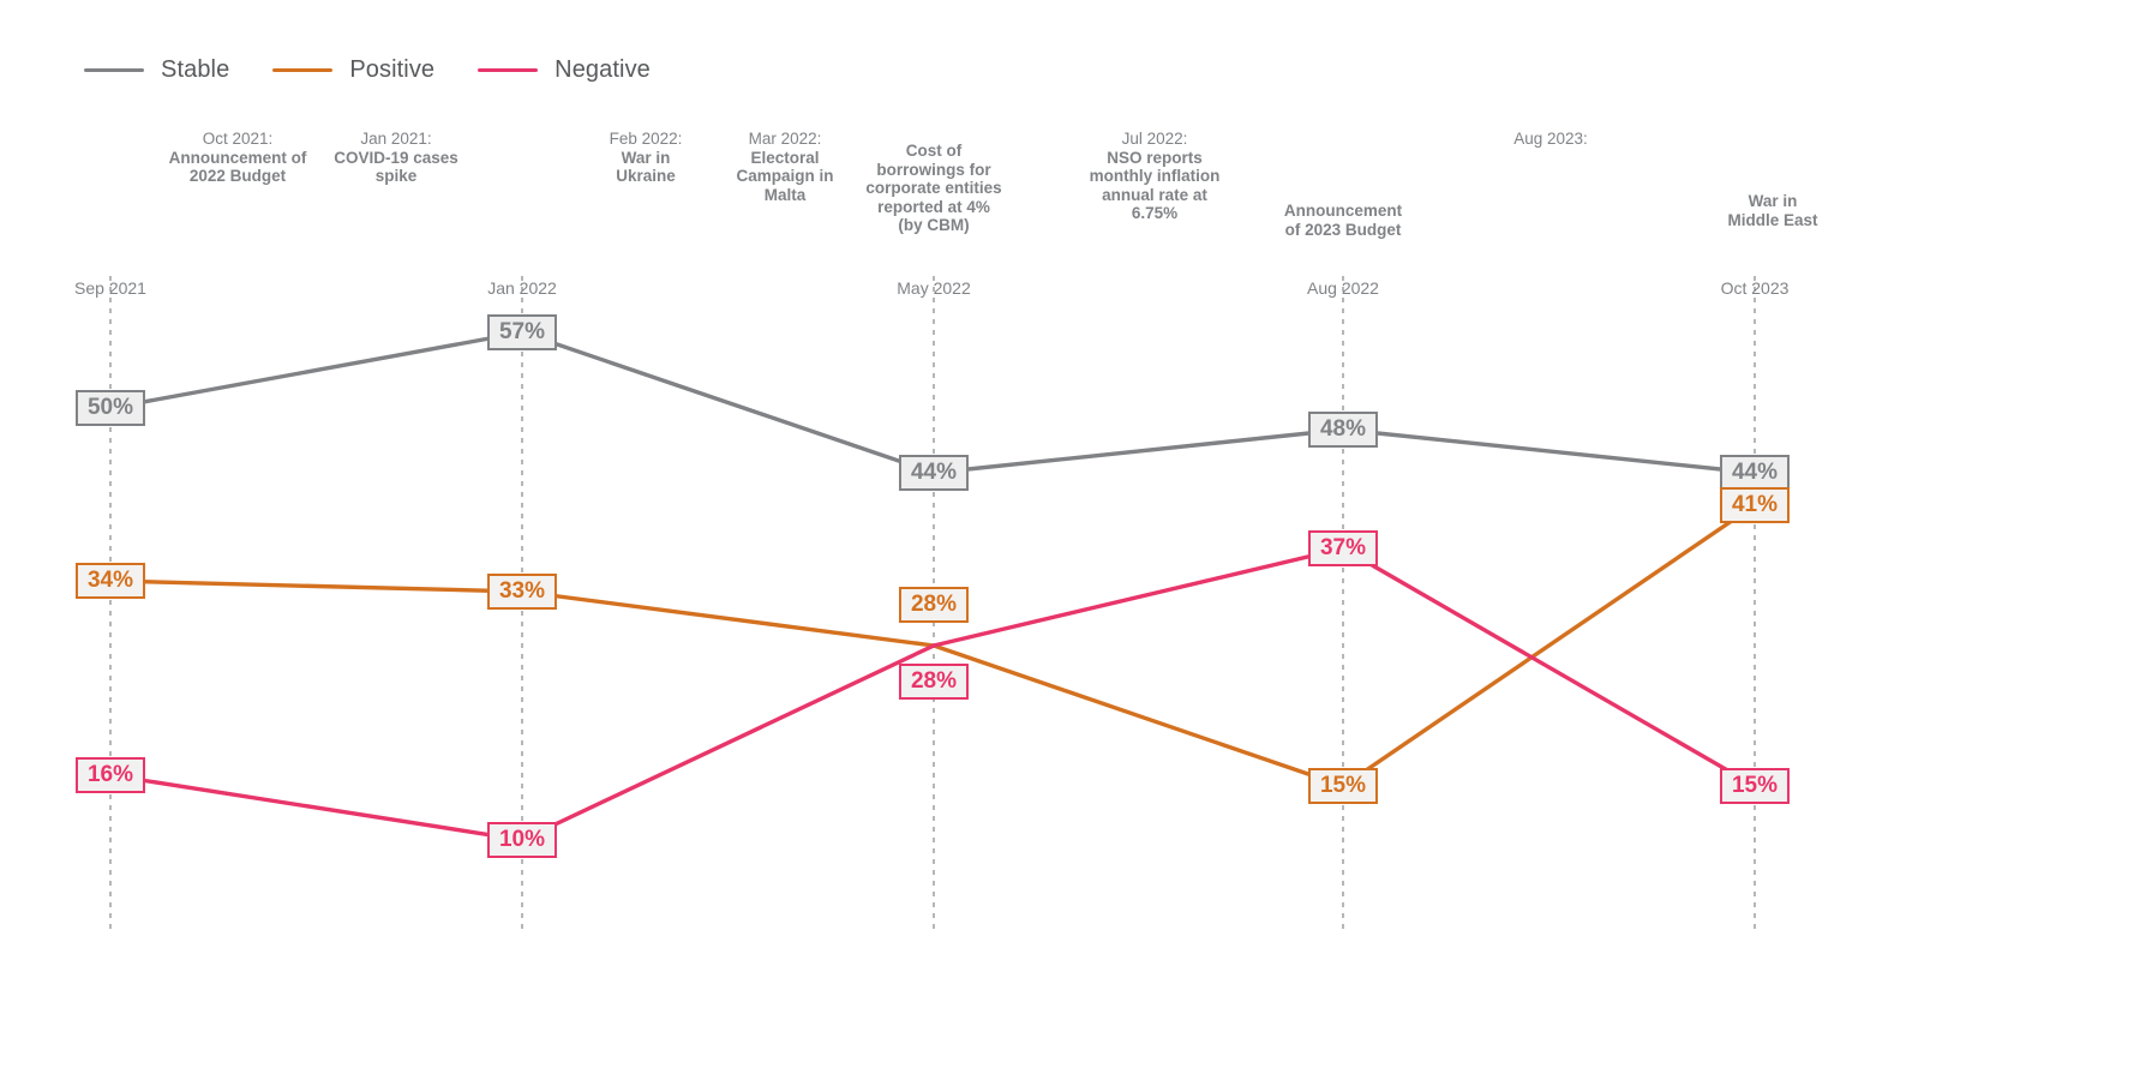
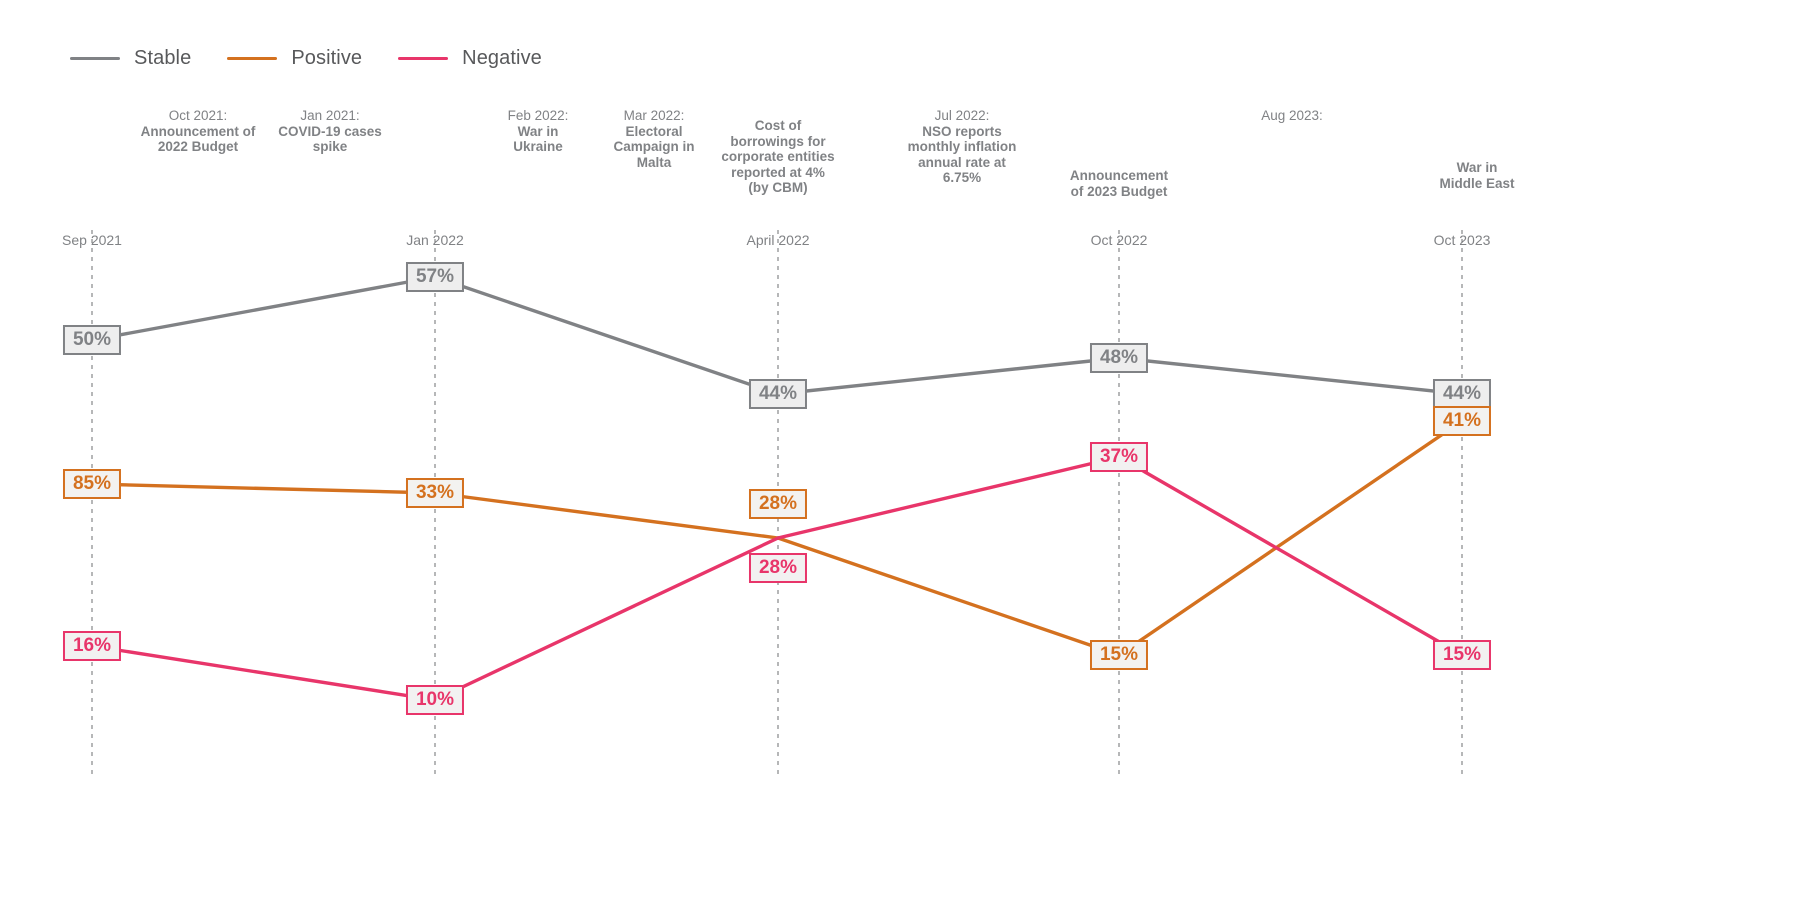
  Stable
  Positive
  Negative
  Oct 2021:
  Announcement of
  2022 Budget
  Jan 2021:
  COVID-19 cases
  spike
  Feb 2022:
  War in
  Ukraine
  Mar 2022:
  Electoral
  Campaign in
  Malta
  Cost of
  borrowings for
  corporate entities
  reported at 4%
  (by CBM)
  Jul 2022:
  NSO reports
  monthly inflation
  annual rate at
  6.75%
  Announcement
  of 2023 Budget
  Aug 2023:
  War in
  Middle East
  Sep 2021
  Jan 2022
- May 2022
+ April 2022
- Aug 2022
+ Oct 2022
  Oct 2023
  50%
  57%
  44%
  48%
  44%
- 34%
+ 85%
  33%
  28%
  15%
  41%
  16%
  10%
  28%
  37%
  15%
